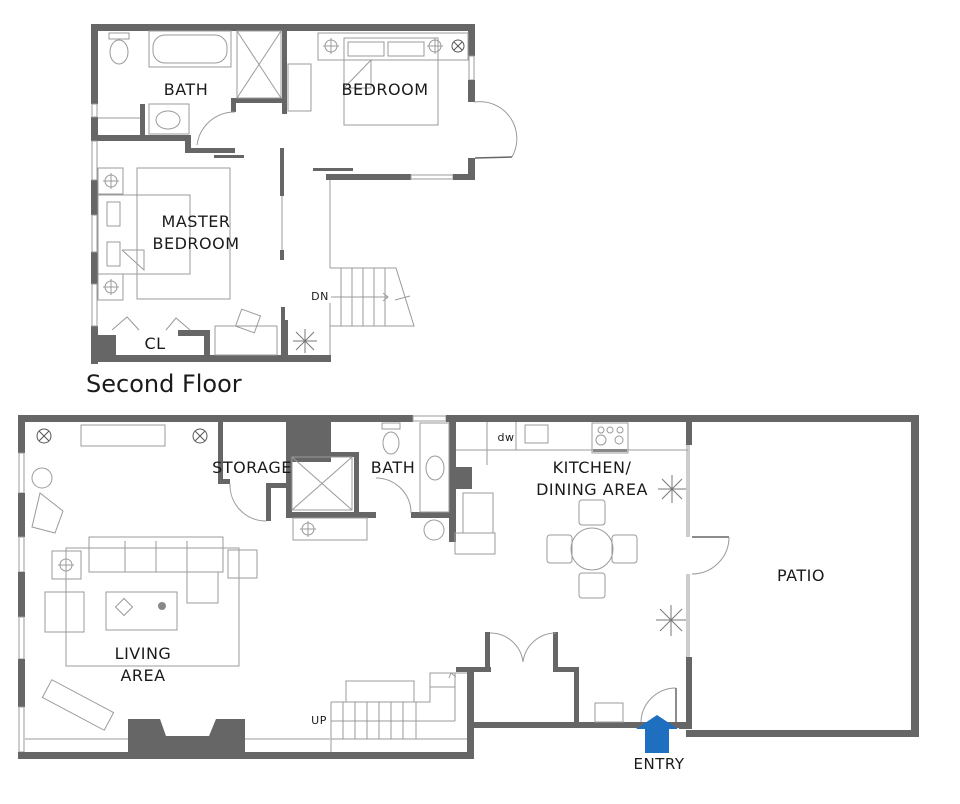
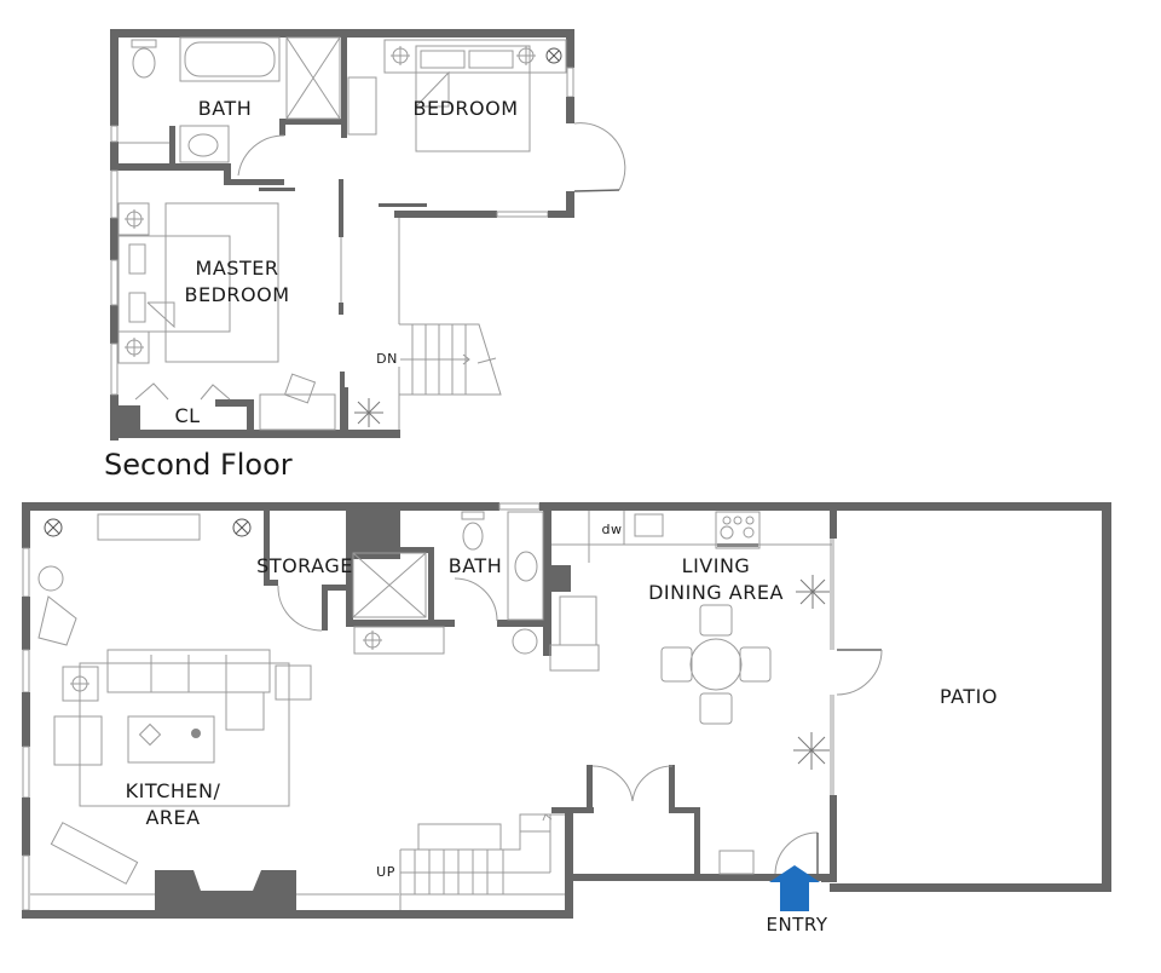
  BATH
  BEDROOM
  MASTER
  BEDROOM
  CL
  DN
  Second Floor
  STORAGE
  BATH
- KITCHEN/
+ LIVING
  DINING AREA
- LIVING
+ KITCHEN/
  AREA
  PATIO
  UP
  dw
  ENTRY
